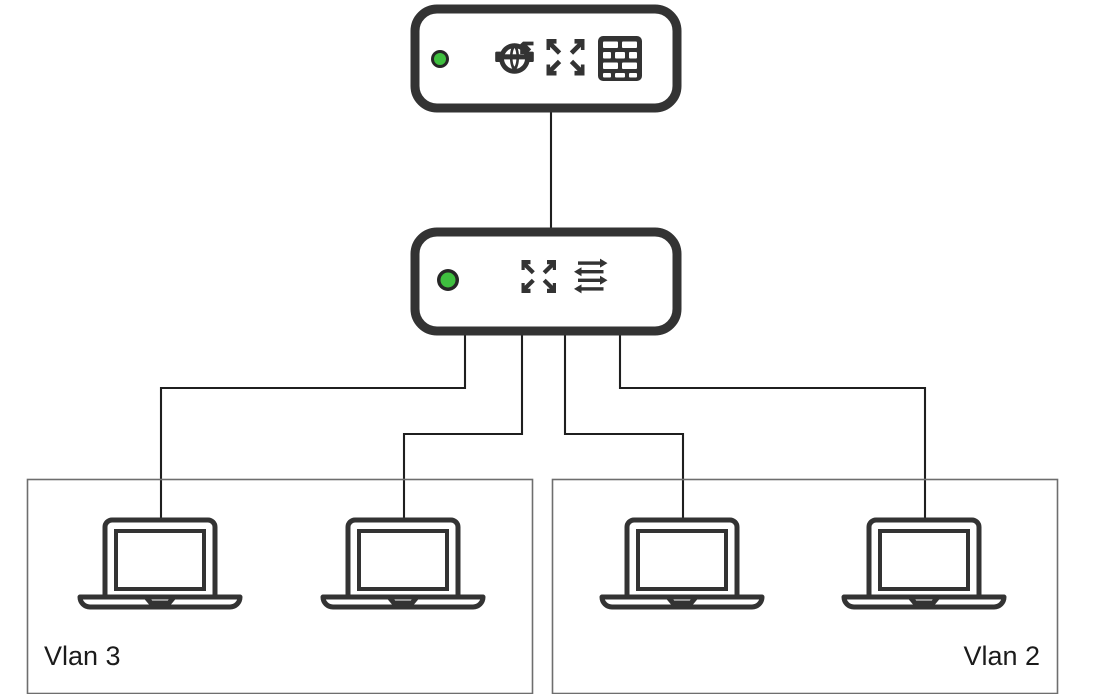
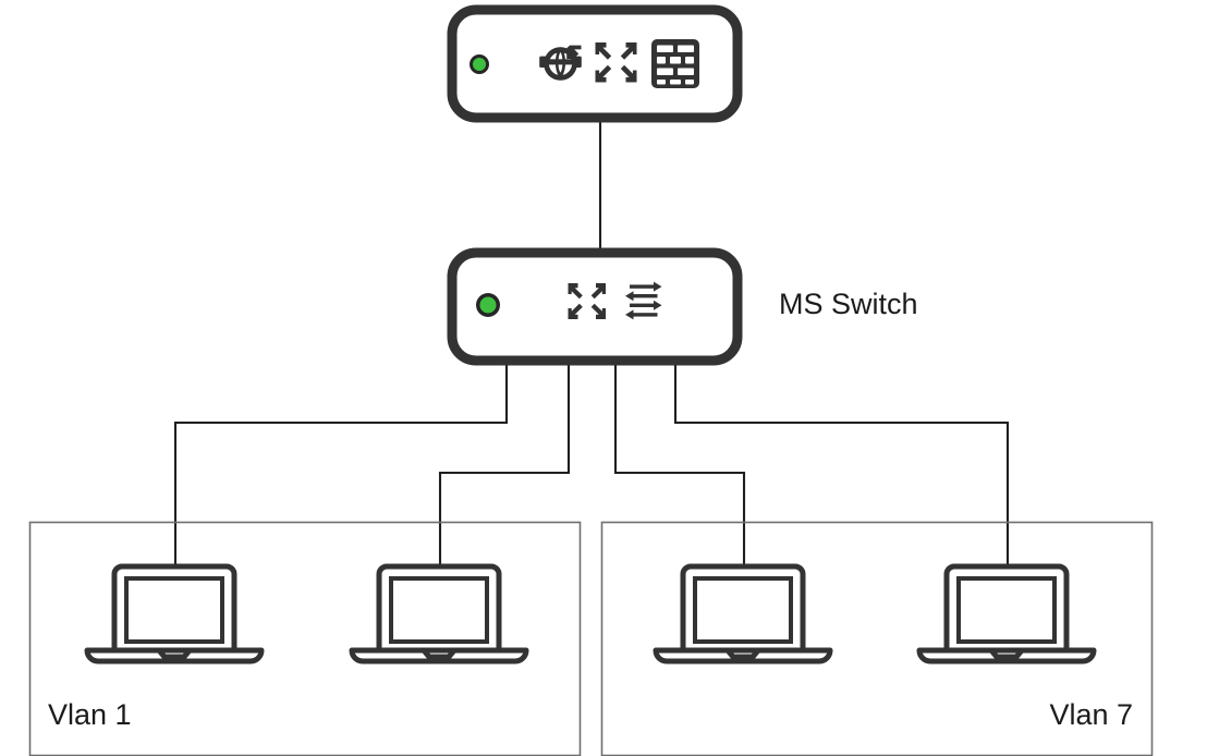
- Vlan 3
+ Vlan 1
- Vlan 2
+ Vlan 7
+ MS Switch
